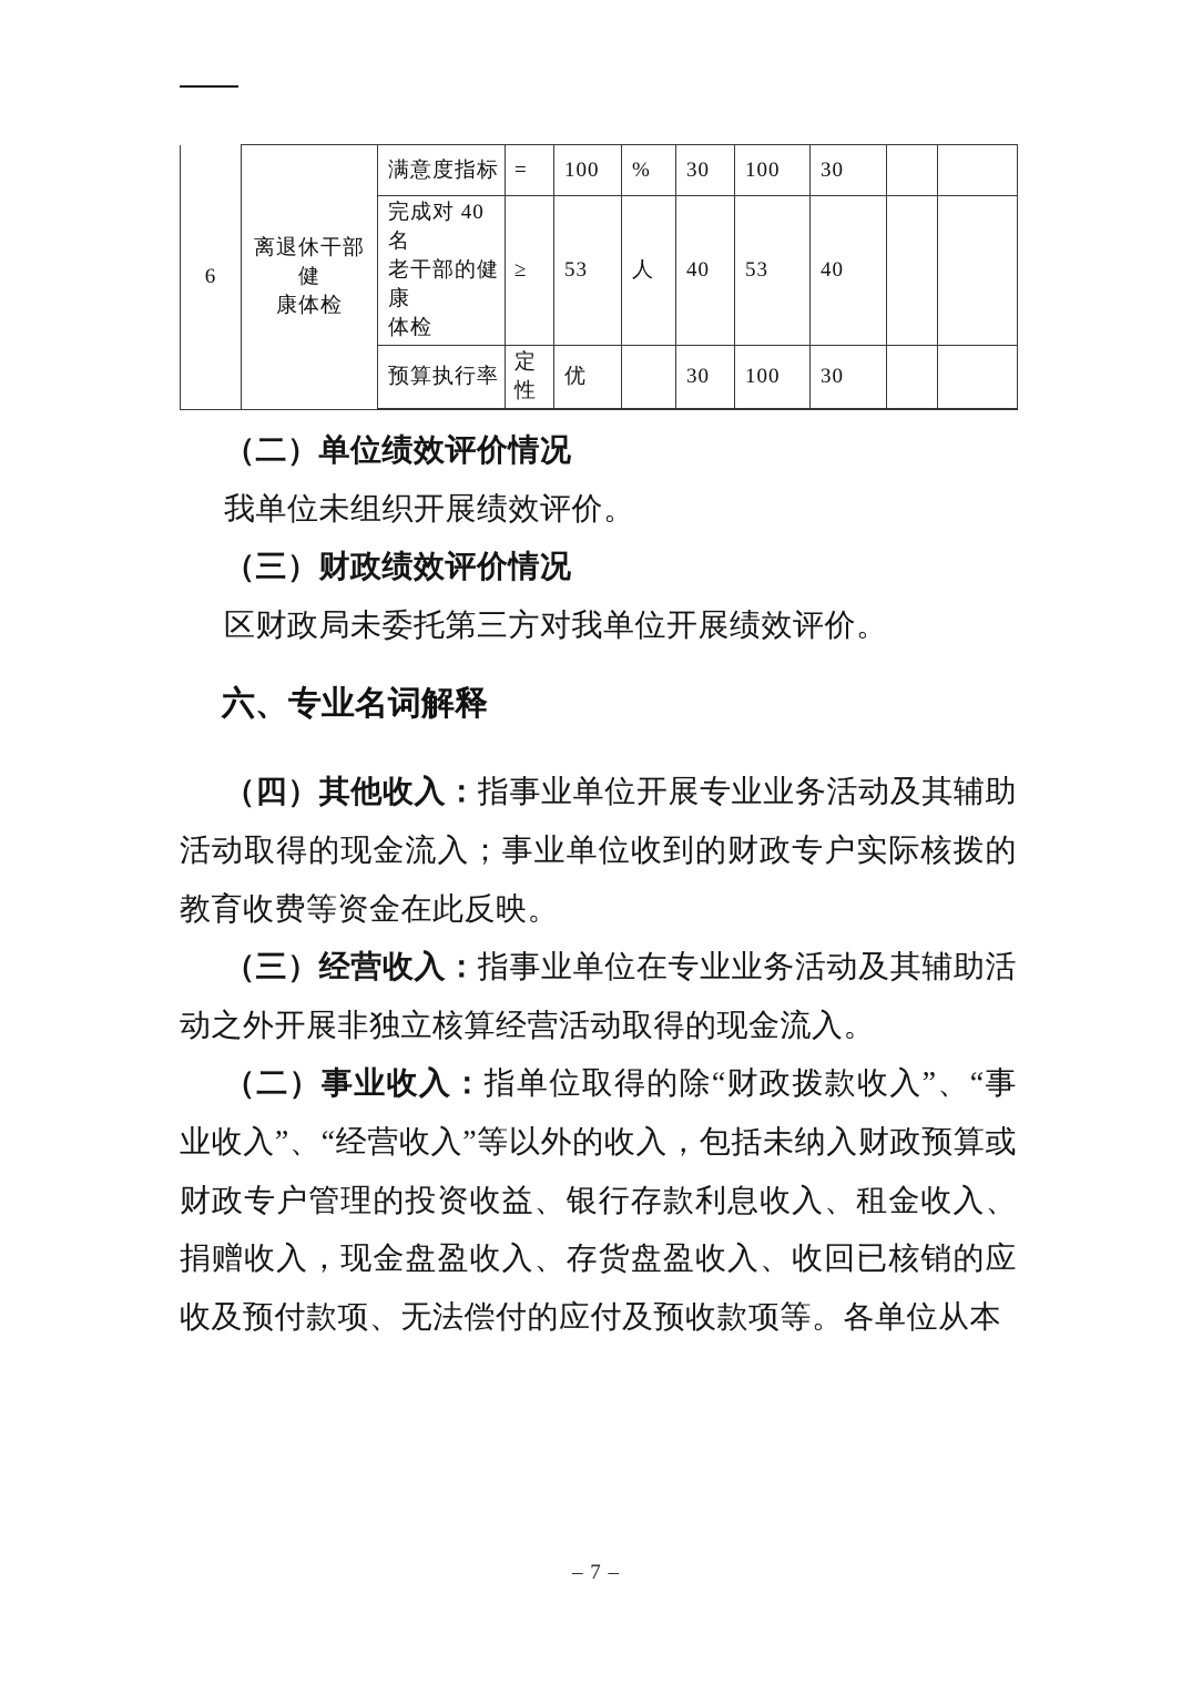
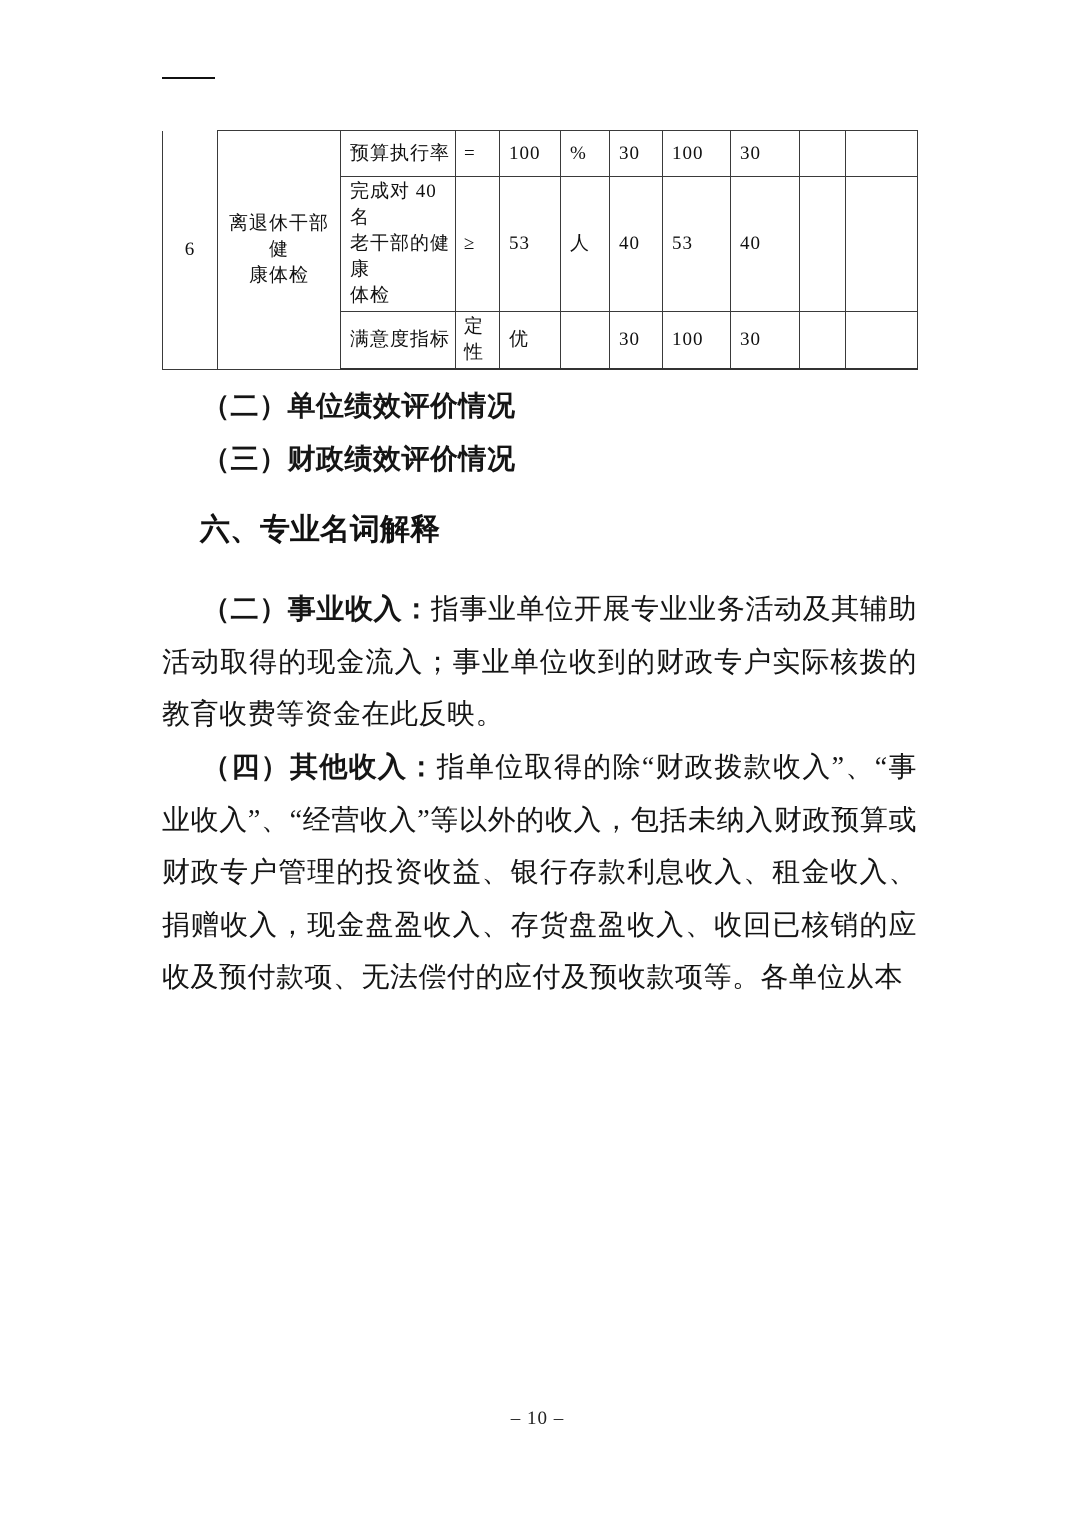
- 6	离退休干部健 康体检	满意度指标	=	100	%	30	100	30
+ 6	离退休干部健 康体检	预算执行率	=	100	%	30	100	30
  完成对 40 名 老干部的健康 体检	≥	53	人	40	53	40
- 预算执行率	定性	优		30	100	30
+ 满意度指标	定性	优		30	100	30
  （二）单位绩效评价情况
- 我单位未组织开展绩效评价。
  （三）财政绩效评价情况
- 区财政局未委托第三方对我单位开展绩效评价。
  六、专业名词解释
- （四）其他收入：指事业单位开展专业业务活动及其辅助活动取得的现金流入；事业单位收到的财政专户实际核拨的教育收费等资金在此反映。
+ （二）事业收入：指事业单位开展专业业务活动及其辅助活动取得的现金流入；事业单位收到的财政专户实际核拨的教育收费等资金在此反映。
- （三）经营收入：指事业单位在专业业务活动及其辅助活动之外开展非独立核算经营活动取得的现金流入。
- （二）事业收入：指单位取得的除“财政拨款收入”、“事业收入”、“经营收入”等以外的收入，包括未纳入财政预算或财政专户管理的投资收益、银行存款利息收入、租金收入、捐赠收入，现金盘盈收入、存货盘盈收入、收回已核销的应收及预付款项、无法偿付的应付及预收款项等。各单位从本
+ （四）其他收入：指单位取得的除“财政拨款收入”、“事业收入”、“经营收入”等以外的收入，包括未纳入财政预算或财政专户管理的投资收益、银行存款利息收入、租金收入、捐赠收入，现金盘盈收入、存货盘盈收入、收回已核销的应收及预付款项、无法偿付的应付及预收款项等。各单位从本
- – 7 –
+ – 10 –
